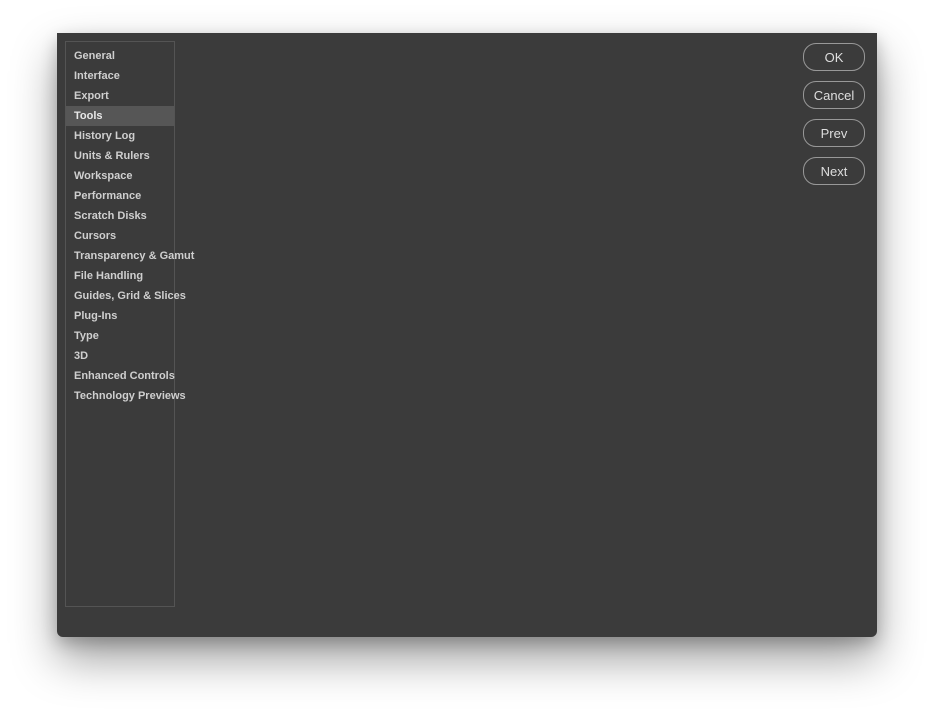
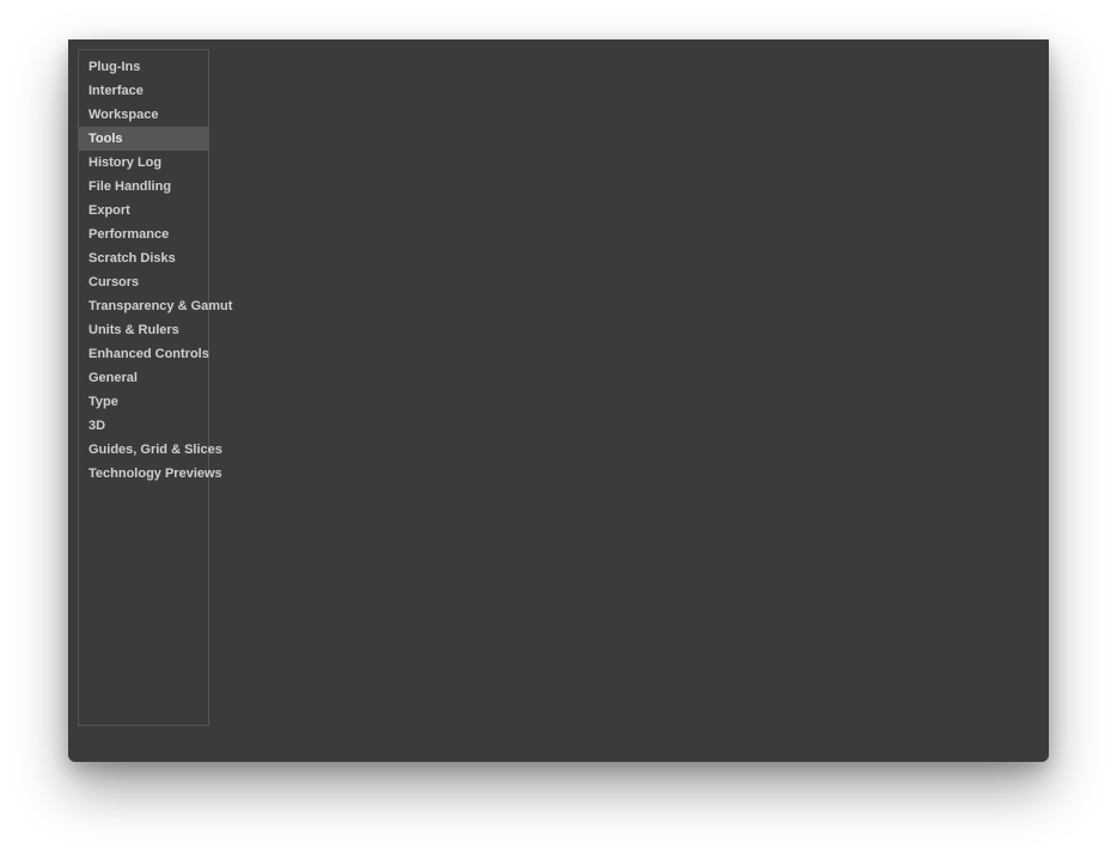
- General
+ Plug-Ins
  Interface
- Export
+ Workspace
  Tools
  History Log
- Units & Rulers
+ File Handling
- Workspace
+ Export
  Performance
  Scratch Disks
  Cursors
  Transparency & Gamut
- File Handling
+ Units & Rulers
- Guides, Grid & Slices
+ Enhanced Controls
- Plug-Ins
+ General
  Type
  3D
- Enhanced Controls
+ Guides, Grid & Slices
  Technology Previews
- OK
- Cancel
- Prev
- Next
